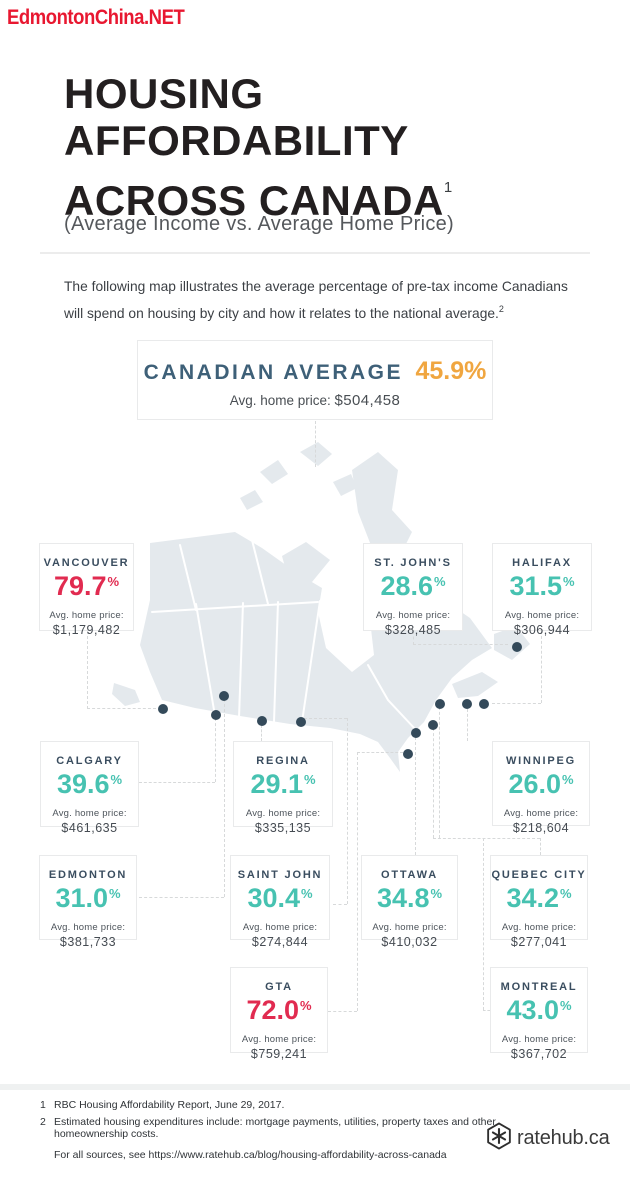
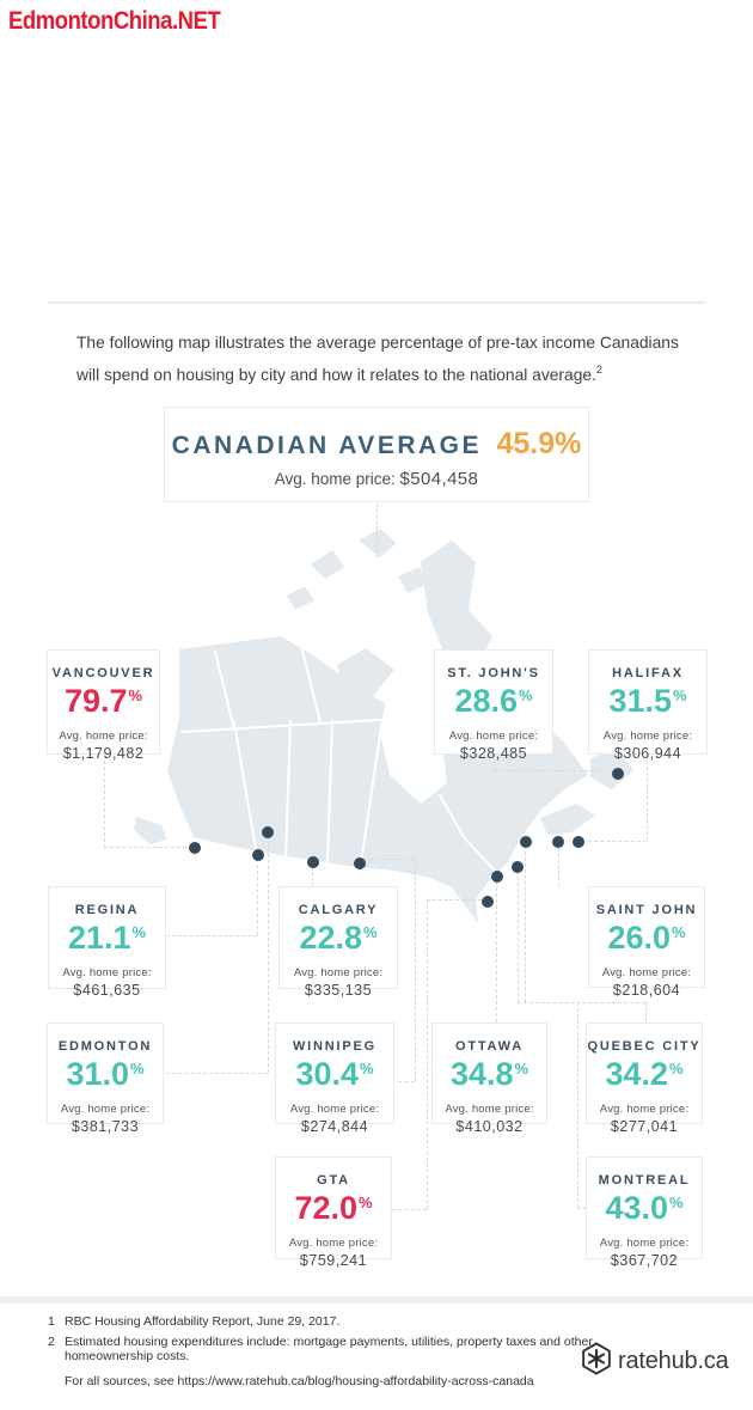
  EdmontonChina.NET
- HOUSING
- AFFORDABILITY
- ACROSS CANADA1
- (Average Income vs. Average Home Price)
  The following map illustrates the average percentage of pre-tax income Canadians
  will spend on housing by city and how it relates to the national average.2
  CANADIAN AVERAGE 45.9%
  Avg. home price: $504,458
  VANCOUVER
  79.7%
  Avg. home price:
  $1,179,482
  ST. JOHN'S
  28.6%
  Avg. home price:
  $328,485
  HALIFAX
  31.5%
  Avg. home price:
  $306,944
- CALGARY
+ REGINA
- 39.6%
+ 21.1%
  Avg. home price:
  $461,635
- REGINA
+ CALGARY
- 29.1%
+ 22.8%
  Avg. home price:
  $335,135
- WINNIPEG
+ SAINT JOHN
  26.0%
  Avg. home price:
  $218,604
  EDMONTON
  31.0%
  Avg. home price:
  $381,733
- SAINT JOHN
+ WINNIPEG
  30.4%
  Avg. home price:
  $274,844
  OTTAWA
  34.8%
  Avg. home price:
  $410,032
  QUEBEC CITY
  34.2%
  Avg. home price:
  $277,041
  GTA
  72.0%
  Avg. home price:
  $759,241
  MONTREAL
  43.0%
  Avg. home price:
  $367,702
  1
  RBC Housing Affordability Report, June 29, 2017.
  2
  Estimated housing expenditures include: mortgage payments, utilities, property taxes and other
  homeownership costs.
  For all sources, see https://www.ratehub.ca/blog/housing-affordability-across-canada
  ratehub.ca
